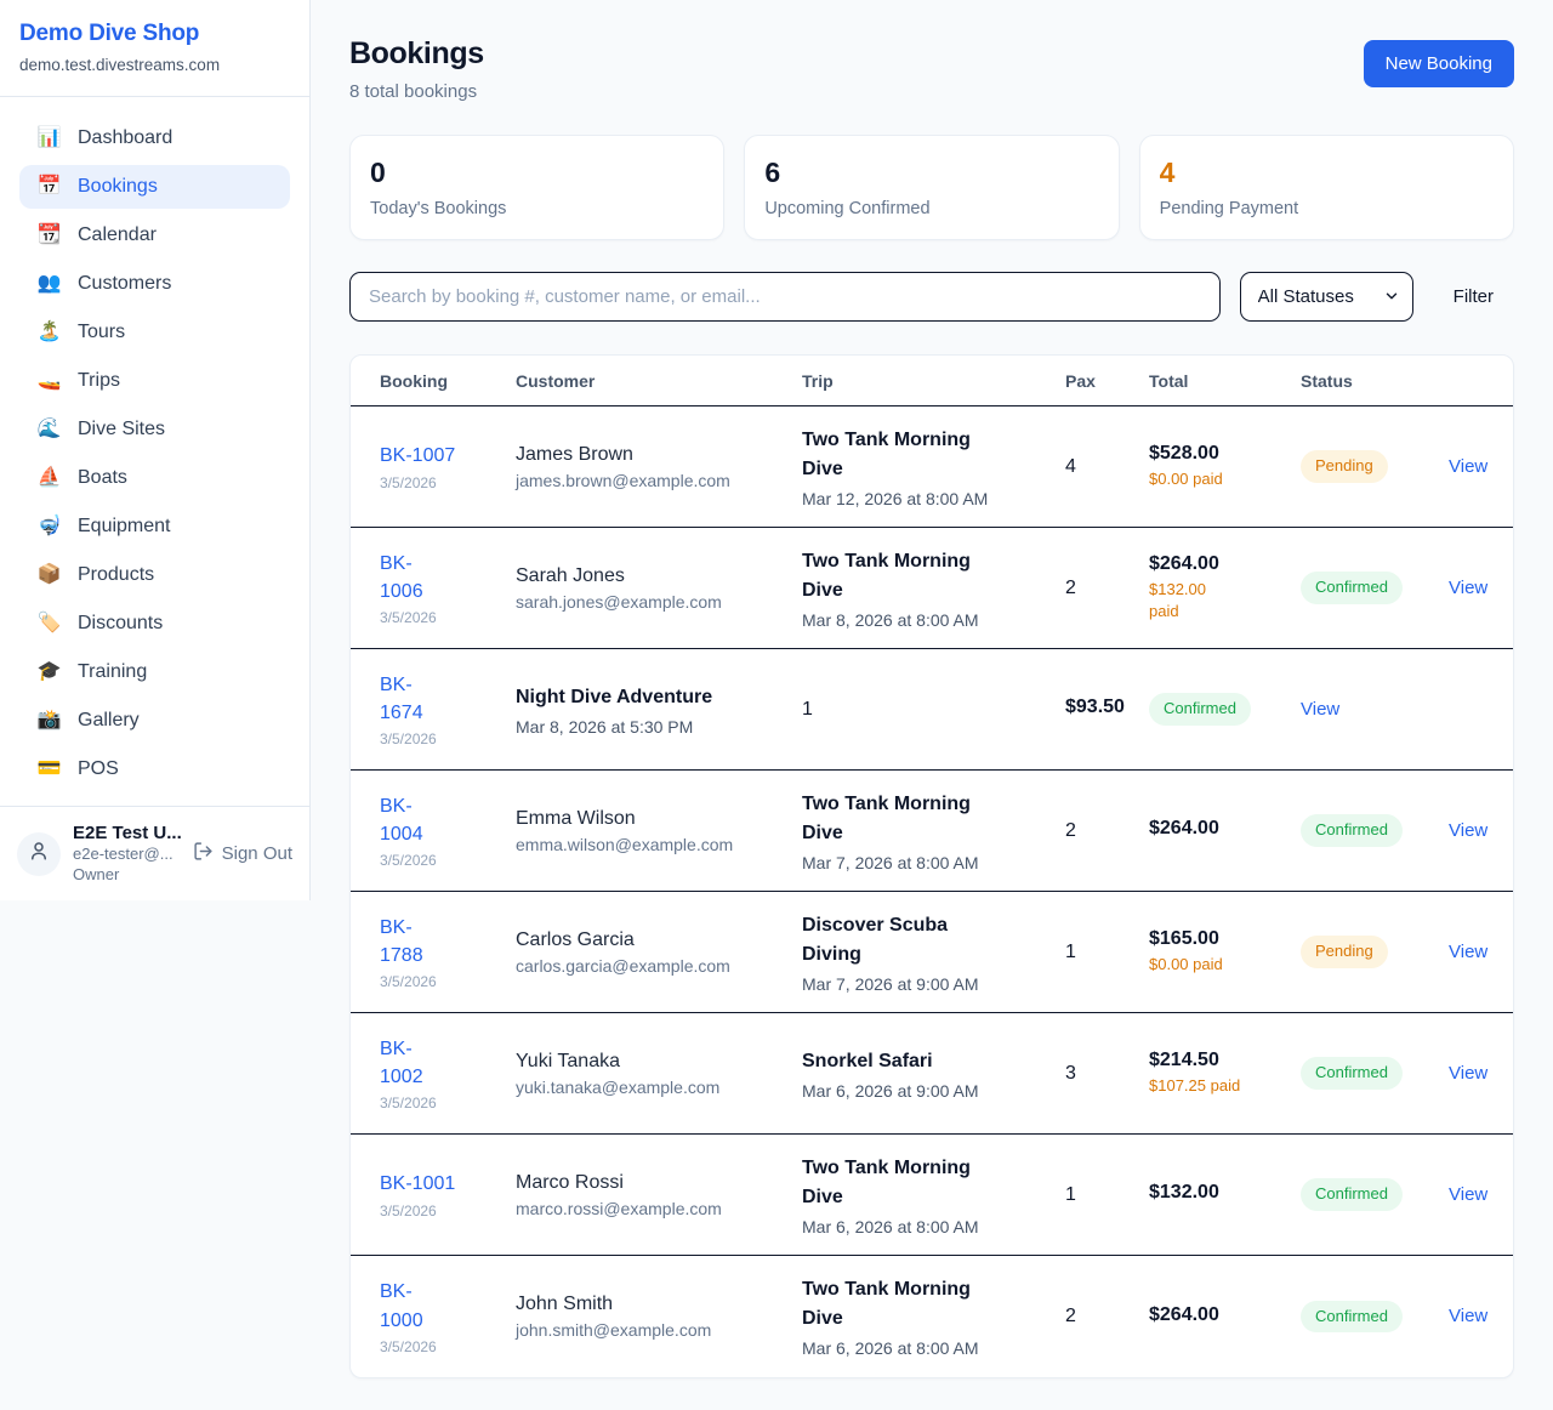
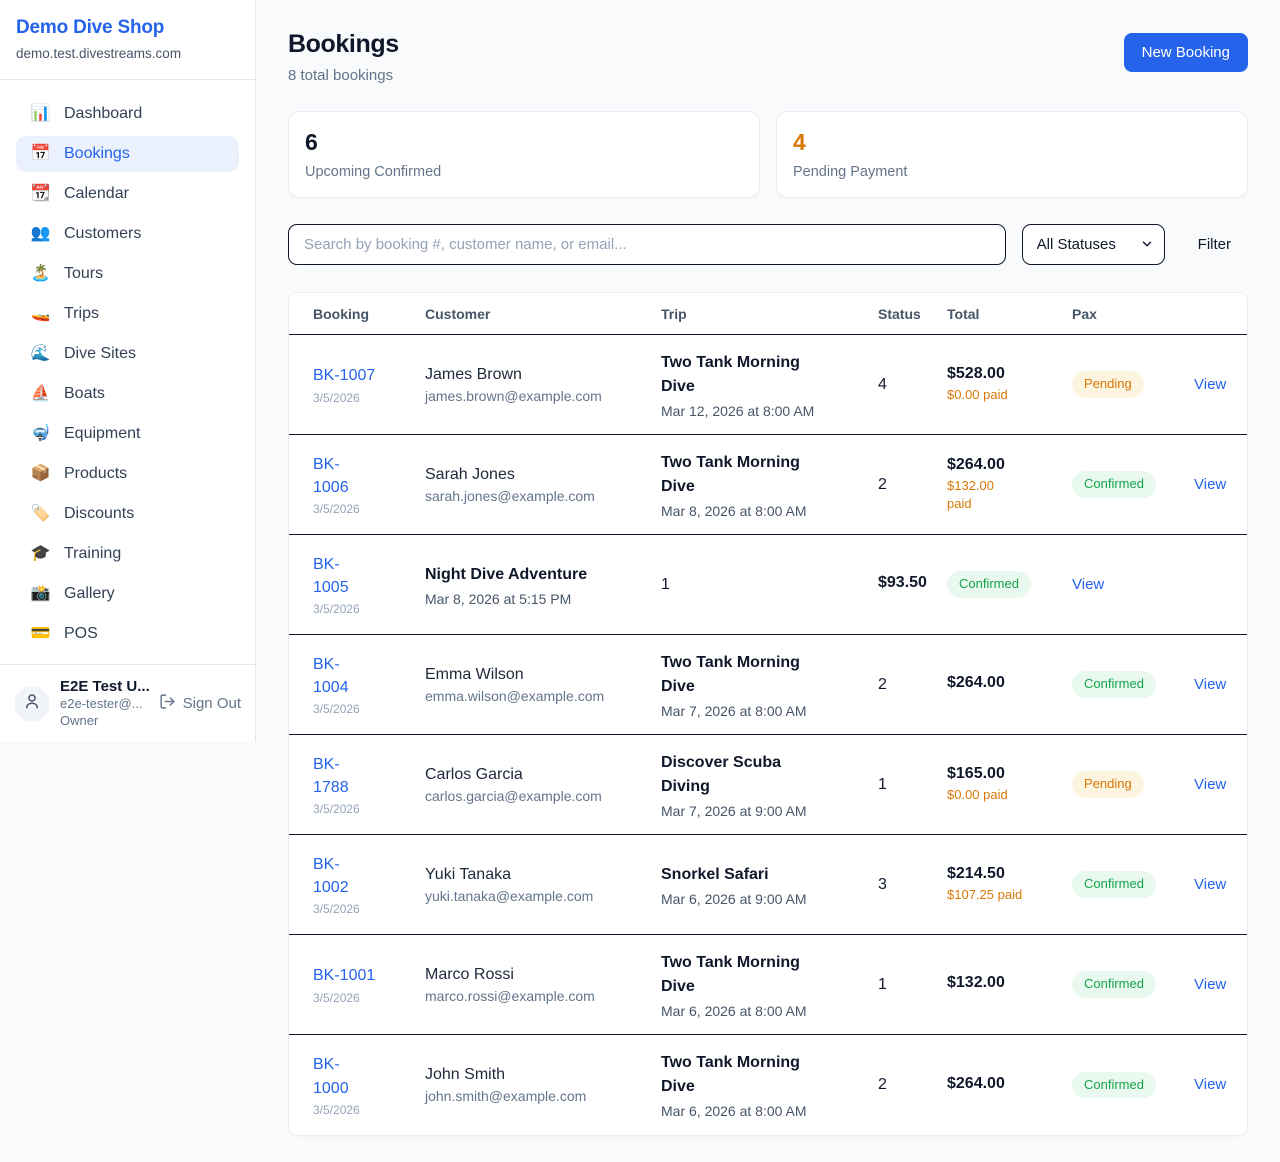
  Demo Dive Shop
  demo.test.divestreams.com
  📊
  Dashboard
  📅
  Bookings
  📆
  Calendar
  👥
  Customers
  🏝️
  Tours
  🚤
  Trips
  🌊
  Dive Sites
  ⛵
  Boats
  🤿
  Equipment
  📦
  Products
  🏷️
  Discounts
  🎓
  Training
  📸
  Gallery
  💳
  POS
  E2E Test U...
  e2e-tester@...
  Owner
  Sign Out
  Bookings
  8 total bookings
  New Booking
- 0
- Today's Bookings
  6
  Upcoming Confirmed
  4
  Pending Payment
  Search by booking #, customer name, or email...
  All Statuses
  Filter
  Booking
  Customer
  Trip
- Pax
+ Status
  Total
- Status
+ Pax
  BK-1007
  3/5/2026
  James Brown
  james.brown@example.com
  Two Tank Morning
  Dive
  Mar 12, 2026 at 8:00 AM
  4
  $528.00
  $0.00 paid
  Pending
  View
  BK-
  1006
  3/5/2026
  Sarah Jones
  sarah.jones@example.com
  Two Tank Morning
  Dive
  Mar 8, 2026 at 8:00 AM
  2
  $264.00
  $132.00
  paid
  Confirmed
  View
  BK-
- 1674
+ 1005
  3/5/2026
  Night Dive Adventure
- Mar 8, 2026 at 5:30 PM
+ Mar 8, 2026 at 5:15 PM
  1
  $93.50
  Confirmed
  View
  BK-
  1004
  3/5/2026
  Emma Wilson
  emma.wilson@example.com
  Two Tank Morning
  Dive
  Mar 7, 2026 at 8:00 AM
  2
  $264.00
  Confirmed
  View
  BK-
  1788
  3/5/2026
  Carlos Garcia
  carlos.garcia@example.com
  Discover Scuba
  Diving
  Mar 7, 2026 at 9:00 AM
  1
  $165.00
  $0.00 paid
  Pending
  View
  BK-
  1002
  3/5/2026
  Yuki Tanaka
  yuki.tanaka@example.com
  Snorkel Safari
  Mar 6, 2026 at 9:00 AM
  3
  $214.50
  $107.25 paid
  Confirmed
  View
  BK-1001
  3/5/2026
  Marco Rossi
  marco.rossi@example.com
  Two Tank Morning
  Dive
  Mar 6, 2026 at 8:00 AM
  1
  $132.00
  Confirmed
  View
  BK-
  1000
  3/5/2026
  John Smith
  john.smith@example.com
  Two Tank Morning
  Dive
  Mar 6, 2026 at 8:00 AM
  2
  $264.00
  Confirmed
  View
